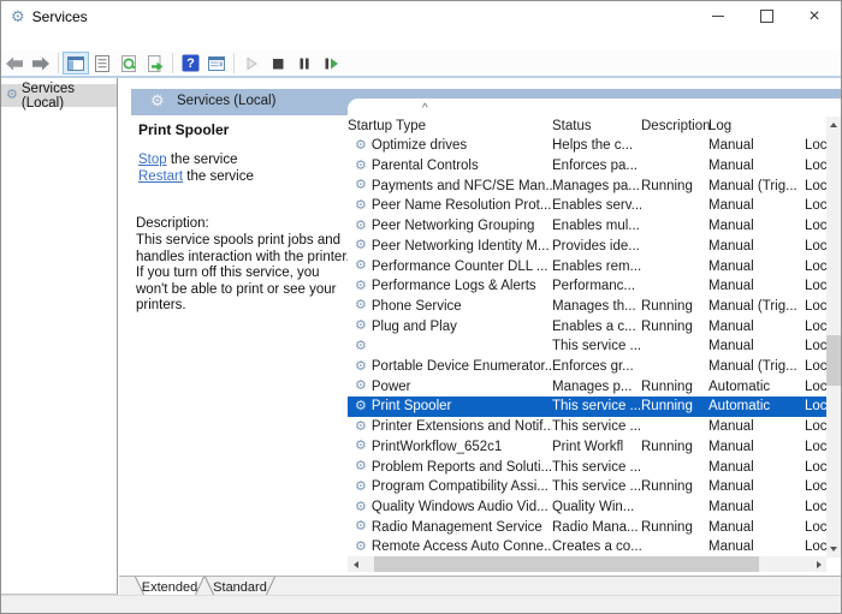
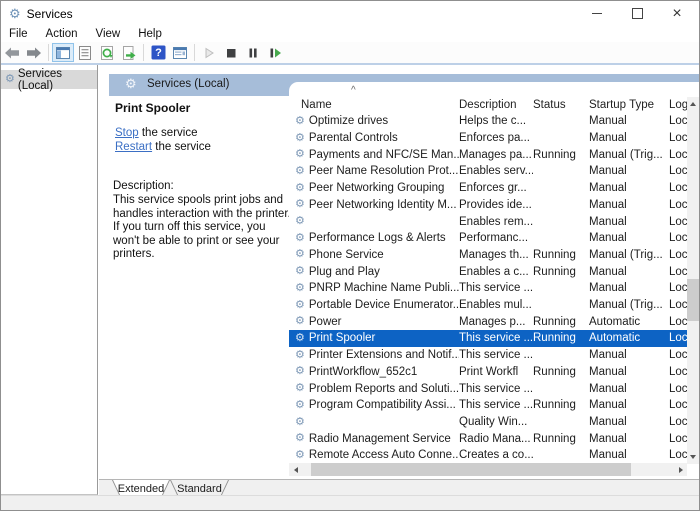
  ⚙
  Services
  ×
+ File
+ Action
+ View
+ Help
  ?
  ⚙
  Services (Local)
  ⚙
  Services (Local)
  Print Spooler
  Stop the service
  Restart the service
  Description:
  This service spools print jobs and handles interaction with the printer If you turn off this service, you won't be able to print or see your printers.
  ^
+ Name
- Startup Type
+ Description
  Status
- Description
+ Startup Type
  Log
  ⚙
  Optimize drives
  Helps the c...
  Manual
  Loc
  ⚙
  Parental Controls
  Enforces pa...
  Manual
  Loc
  ⚙
  Payments and NFC/SE Man..
  Manages pa...
  Running
  Manual (Trig...
  Loc
  ⚙
  Peer Name Resolution Prot...
  Enables serv...
  Manual
  Loc
  ⚙
  Peer Networking Grouping
- Enables mul...
+ Enforces gr...
  Manual
  Loc
  ⚙
  Peer Networking Identity M...
  Provides ide...
  Manual
  Loc
  ⚙
- Performance Counter DLL ...
  Enables rem...
  Manual
  Loc
  ⚙
  Performance Logs & Alerts
  Performanc...
  Manual
  Loc
  ⚙
  Phone Service
  Manages th...
  Running
  Manual (Trig...
  Loc
  ⚙
  Plug and Play
  Enables a c...
  Running
  Manual
  Loc
  ⚙
+ PNRP Machine Name Publi...
  This service ...
  Manual
  Loc
  ⚙
  Portable Device Enumerator..
- Enforces gr...
+ Enables mul...
  Manual (Trig...
  Loc
  ⚙
  Power
  Manages p...
  Running
  Automatic
  Loc
  ⚙
  Print Spooler
  This service ...
  Running
  Automatic
  Loc
  ⚙
  Printer Extensions and Notif..
  This service ...
  Manual
  Loc
  ⚙
  PrintWorkflow_652c1
  Print Workfl
  Running
  Manual
  Loc
  ⚙
  Problem Reports and Soluti...
  This service ...
  Manual
  Loc
  ⚙
  Program Compatibility Assi...
  This service ...
  Running
  Manual
  Loc
  ⚙
- Quality Windows Audio Vid...
  Quality Win...
  Manual
  Loc
  ⚙
  Radio Management Service
  Radio Mana...
  Running
  Manual
  Loc
  ⚙
  Remote Access Auto Conne..
  Creates a co...
  Manual
  Loc
  Extended
  Standard
